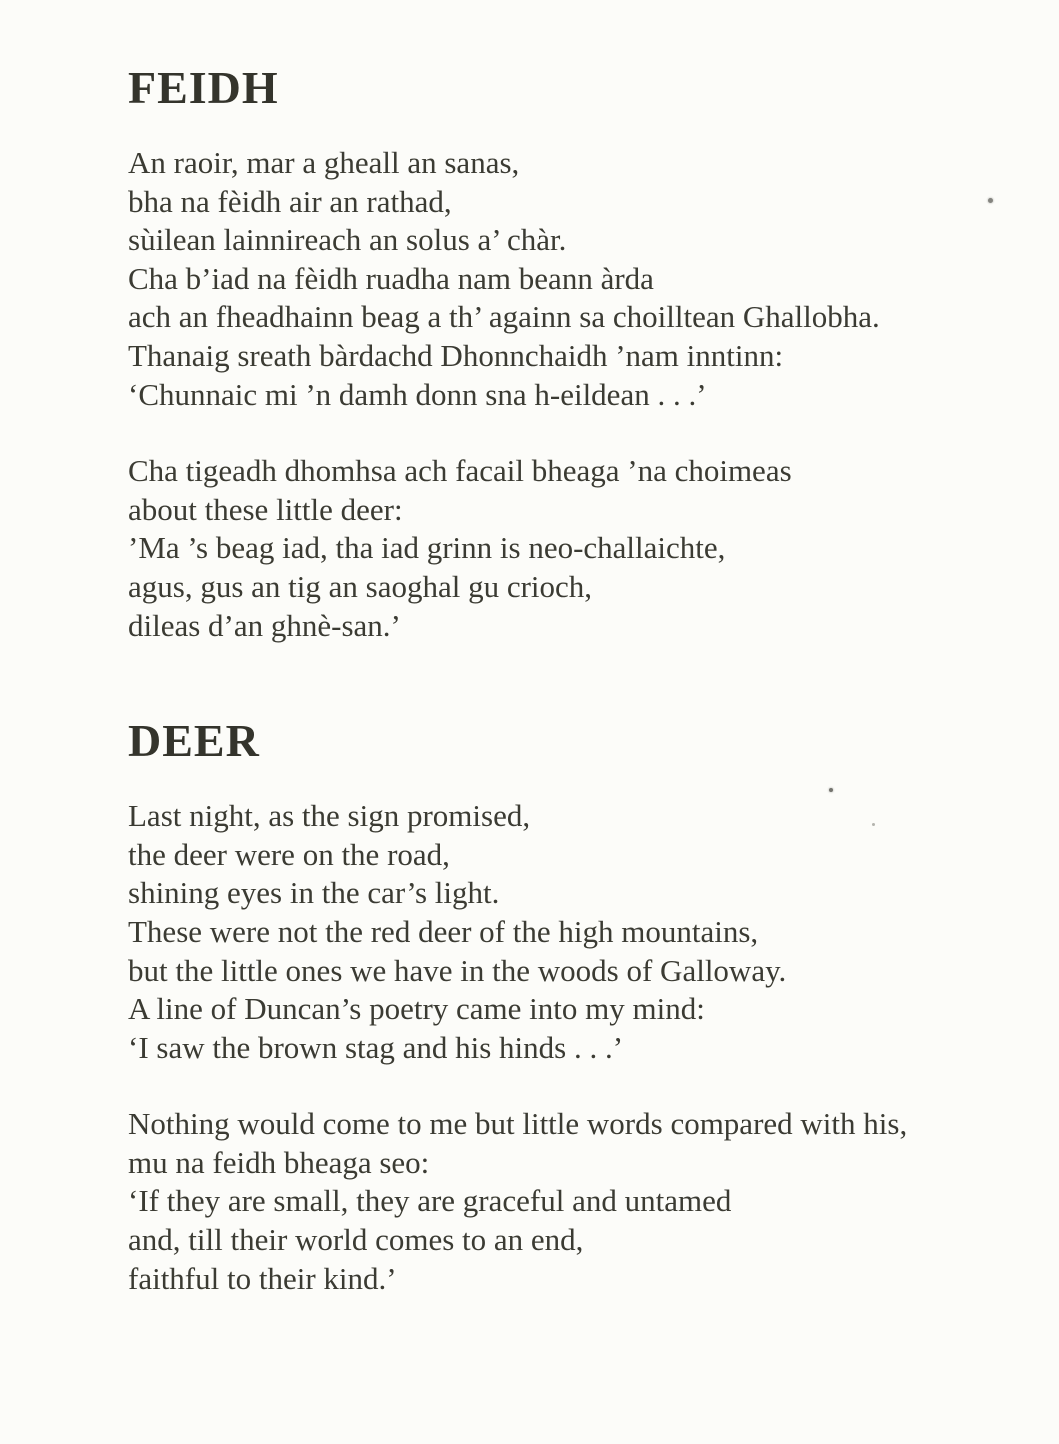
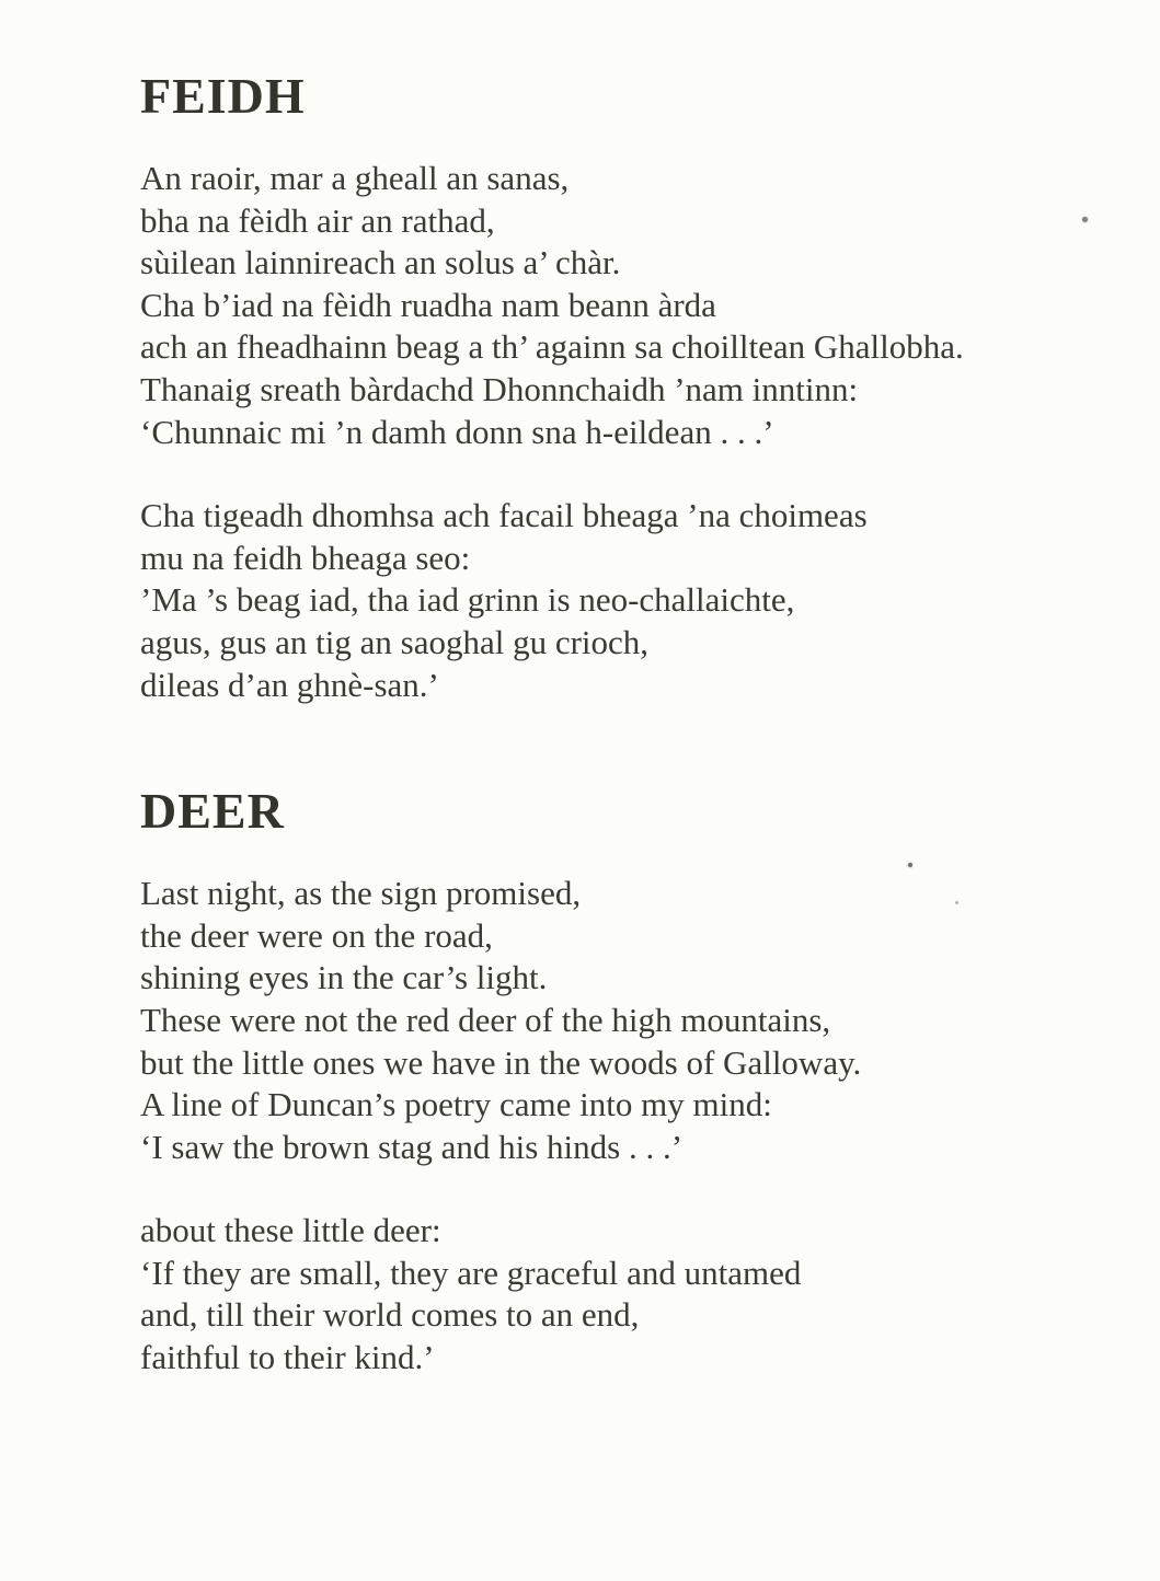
  FEIDH
  An raoir, mar a gheall an sanas,
  bha na fèidh air an rathad,
  sùilean lainnireach an solus a’ chàr.
  Cha b’iad na fèidh ruadha nam beann àrda
  ach an fheadhainn beag a th’ againn sa choilltean Ghallobha.
  Thanaig sreath bàrdachd Dhonnchaidh ’nam inntinn:
  ‘Chunnaic mi ’n damh donn sna h-eildean . . .’
  Cha tigeadh dhomhsa ach facail bheaga ’na choimeas
- about these little deer:
+ mu na feidh bheaga seo:
  ’Ma ’s beag iad, tha iad grinn is neo-challaichte,
  agus, gus an tig an saoghal gu crioch,
  dileas d’an ghnè-san.’
  DEER
  Last night, as the sign promised,
  the deer were on the road,
  shining eyes in the car’s light.
  These were not the red deer of the high mountains,
  but the little ones we have in the woods of Galloway.
  A line of Duncan’s poetry came into my mind:
  ‘I saw the brown stag and his hinds . . .’
- Nothing would come to me but little words compared with his,
- mu na feidh bheaga seo:
+ about these little deer:
  ‘If they are small, they are graceful and untamed
  and, till their world comes to an end,
  faithful to their kind.’
